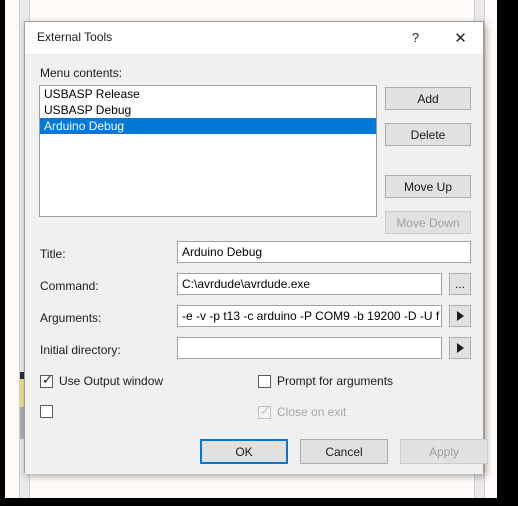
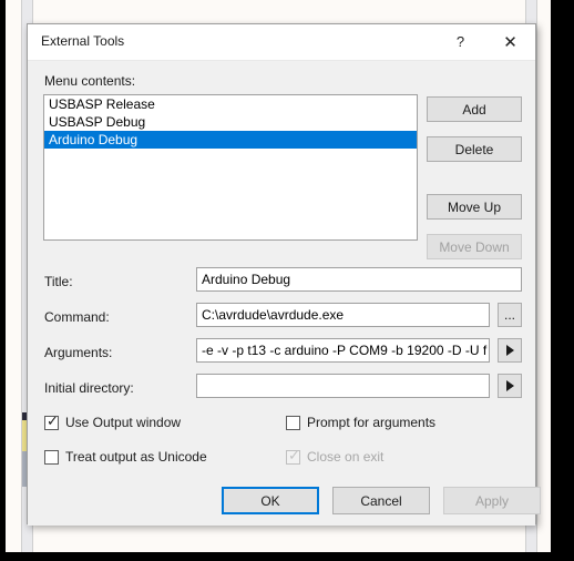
  External Tools
  ?
  ✕
  Menu contents:
  USBASP Release
  USBASP Debug
  Arduino Debug
  Add
  Delete
  Move Up
  Move Down
  Title:
  Arduino Debug
  Command:
  C:\avrdude\avrdude.exe
  ...
  Arguments:
  -e -v -p t13 -c arduino -P COM9 -b 19200 -D -U f
  Initial directory:
  ✓
  Use Output window
  Prompt for arguments
+ Treat output as Unicode
  ✓
  Close on exit
  OK
  Cancel
  Apply
